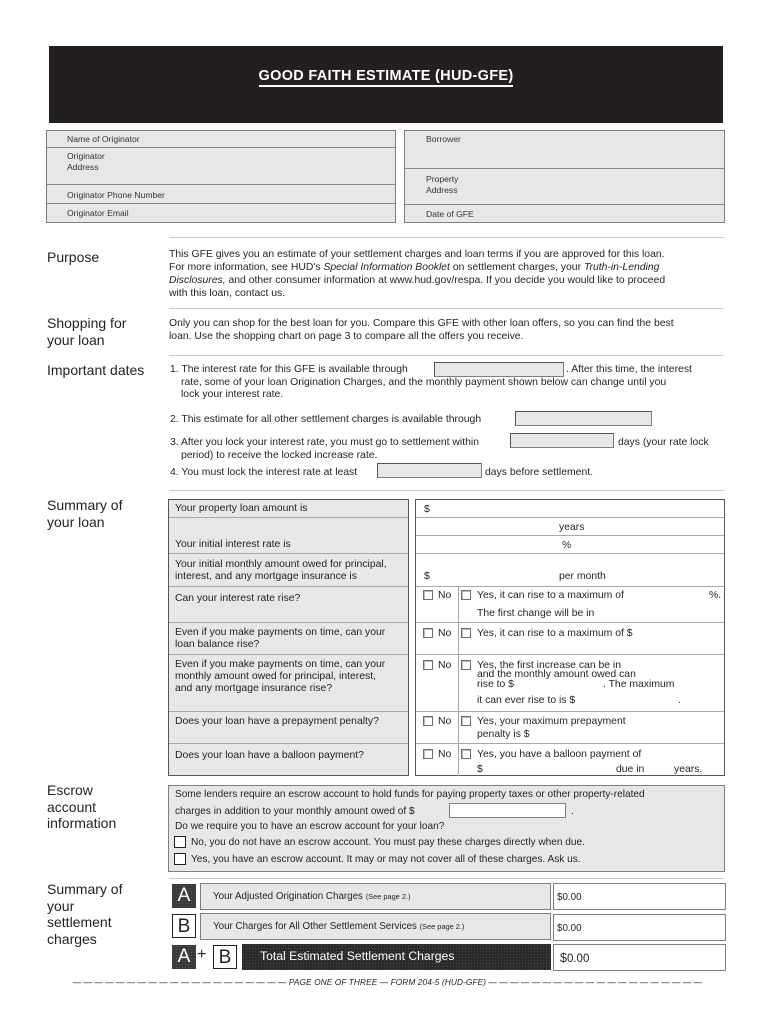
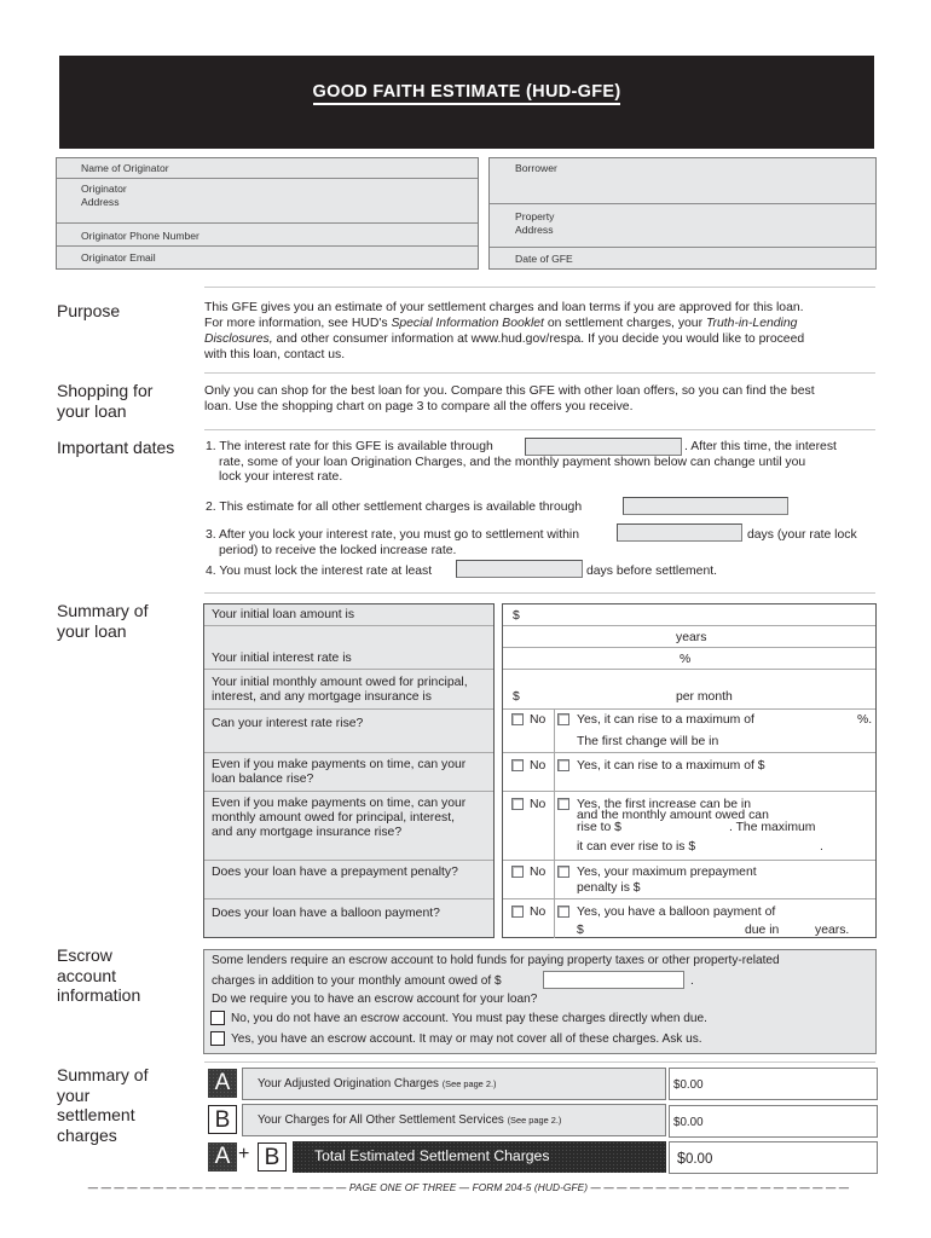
  GOOD FAITH ESTIMATE (HUD-GFE)
  Name of Originator
  Originator
  Address
  Originator Phone Number
  Originator Email
  Borrower
  Property
  Address
  Date of GFE
  Purpose
  This GFE gives you an estimate of your settlement charges and loan terms if you are approved for this loan.
  For more information, see HUD's Special Information Booklet on settlement charges, your Truth-in-Lending
  Disclosures, and other consumer information at www.hud.gov/respa. If you decide you would like to proceed
  with this loan, contact us.
  Shopping for
  your loan
  Only you can shop for the best loan for you. Compare this GFE with other loan offers, so you can find the best
  loan. Use the shopping chart on page 3 to compare all the offers you receive.
  Important dates
  1. The interest rate for this GFE is available through
  . After this time, the interest
  rate, some of your loan Origination Charges, and the monthly payment shown below can change until you
  lock your interest rate.
  2. This estimate for all other settlement charges is available through
  3. After you lock your interest rate, you must go to settlement within
  days (your rate lock
  period) to receive the locked increase rate.
  4. You must lock the interest rate at least
  days before settlement.
  Summary of
  your loan
- Your property loan amount is
+ Your initial loan amount is
  Your initial interest rate is
  Your initial monthly amount owed for principal,
  interest, and any mortgage insurance is
  Can your interest rate rise?
  Even if you make payments on time, can your
  loan balance rise?
  Even if you make payments on time, can your
  monthly amount owed for principal, interest,
  and any mortgage insurance rise?
  Does your loan have a prepayment penalty?
  Does your loan have a balloon payment?
  $
  years
  %
  $
  per month
  No
  Yes, it can rise to a maximum of
  %.
  The first change will be in
  No
  Yes, it can rise to a maximum of $
  No
  Yes, the first increase can be in
  and the monthly amount owed can
  rise to $
  . The maximum
  it can ever rise to is $
  .
  No
  Yes, your maximum prepayment
  penalty is $
  No
  Yes, you have a balloon payment of
  $
  due in
  years.
  Escrow
  account
  information
  Some lenders require an escrow account to hold funds for paying property taxes or other property-related
  charges in addition to your monthly amount owed of $
  .
  Do we require you to have an escrow account for your loan?
  No, you do not have an escrow account. You must pay these charges directly when due.
  Yes, you have an escrow account. It may or may not cover all of these charges. Ask us.
  Summary of
  your
  settlement
  charges
  A
  Your Adjusted Origination Charges (See page 2.)
  $0.00
  B
  Your Charges for All Other Settlement Services (See page 2.)
  $0.00
  A
  +
  B
  Total Estimated Settlement Charges
  $0.00
  — — — — — — — — — — — — — — — — — — — — PAGE ONE OF THREE — FORM 204-5 (HUD-GFE) — — — — — — — — — — — — — — — — — — — —
